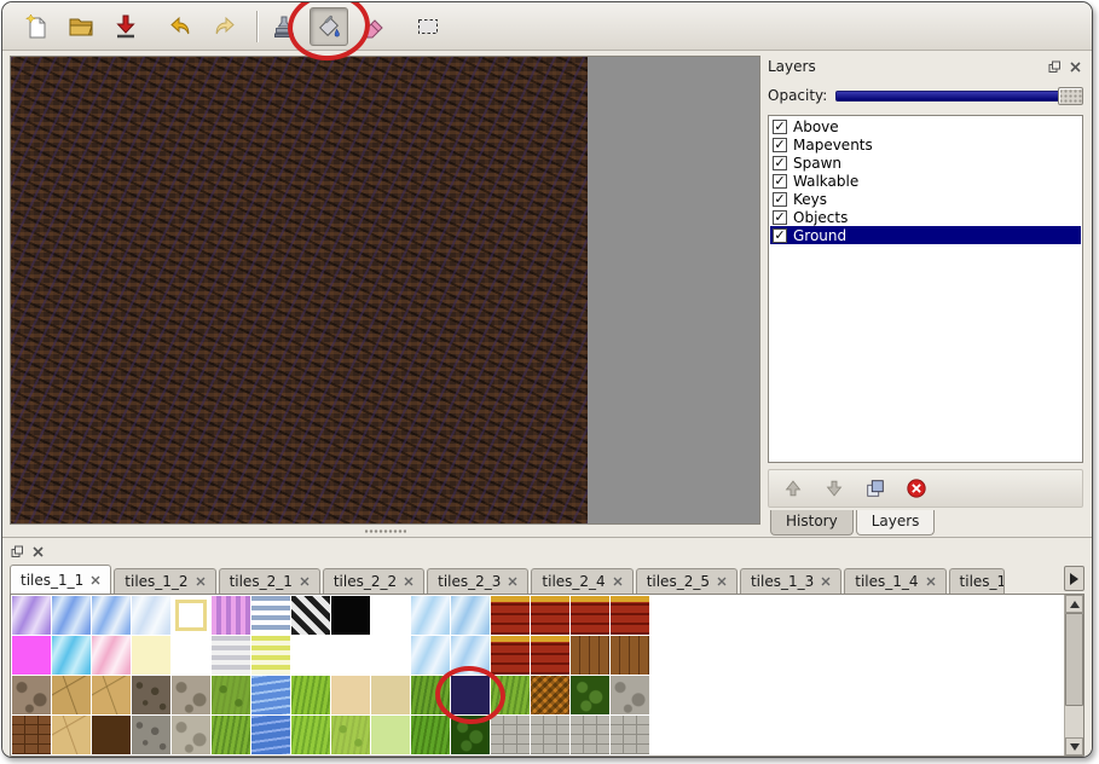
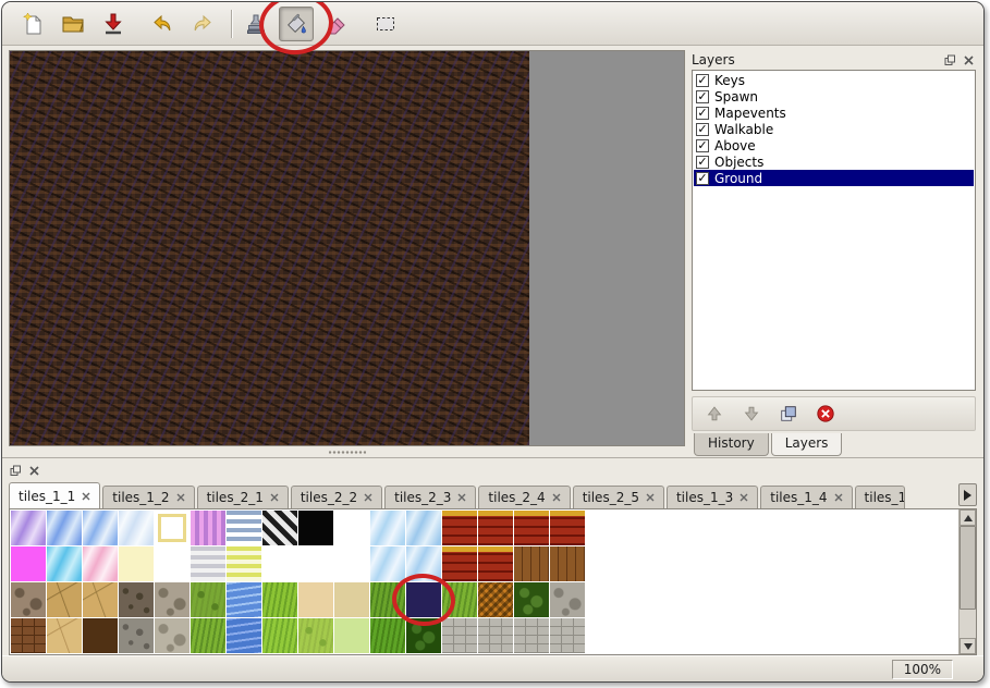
  Layers
- Opacity:
  ✓
- Above
+ Keys
  ✓
- Mapevents
+ Spawn
  ✓
- Spawn
+ Mapevents
  ✓
  Walkable
  ✓
- Keys
+ Above
  ✓
  Objects
  ✓
  Ground
  History
  Layers
  tiles_1_1
  tiles_1_2
  tiles_2_1
  tiles_2_2
  tiles_2_3
  tiles_2_4
  tiles_2_5
  tiles_1_3
  tiles_1_4
  tiles_1
+ 100%
